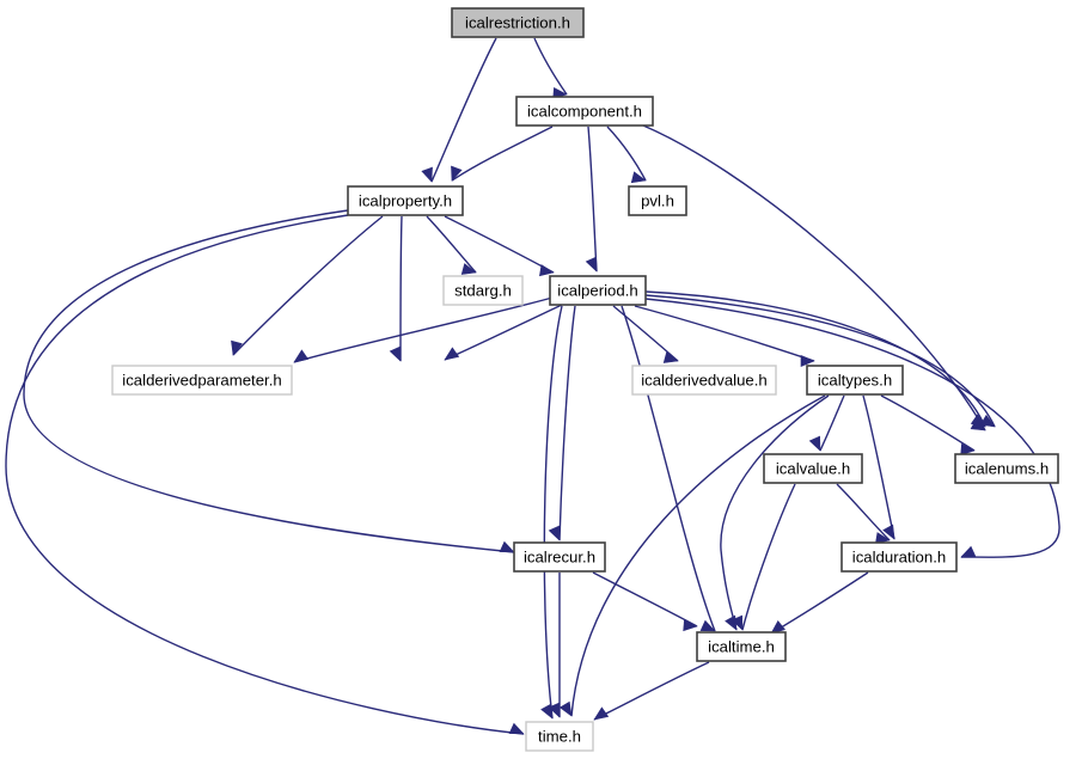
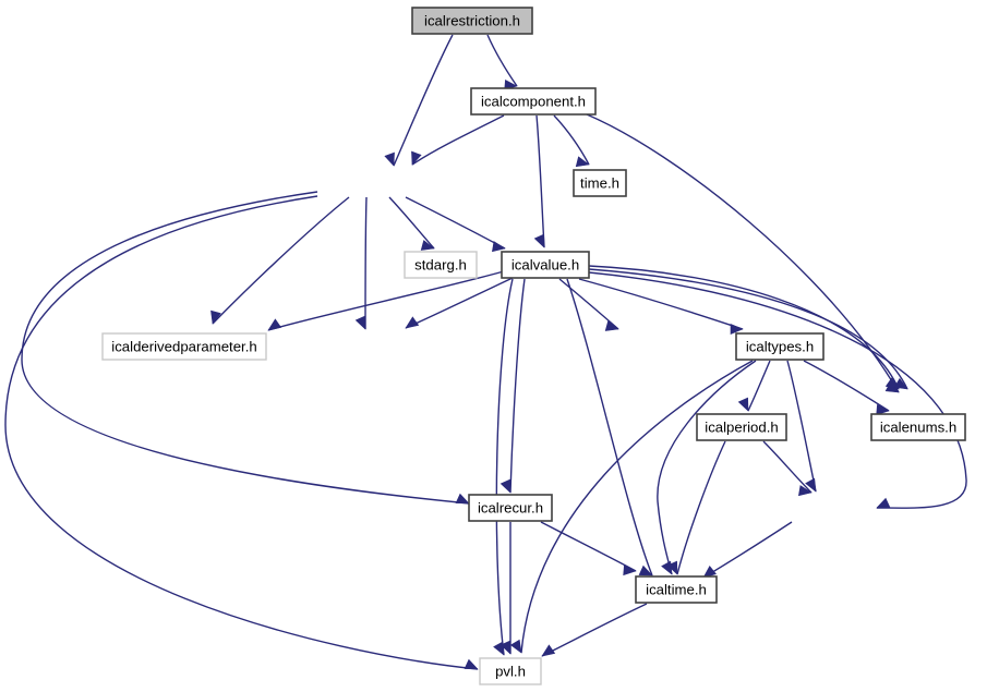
  icalrestriction.h
  icalcomponent.h
- icalproperty.h
- pvl.h
+ time.h
  stdarg.h
- icalperiod.h
+ icalvalue.h
  icalderivedparameter.h
- icalderivedvalue.h
  icaltypes.h
- icalvalue.h
+ icalperiod.h
  icalenums.h
  icalrecur.h
- icalduration.h
  icaltime.h
- time.h
+ pvl.h
